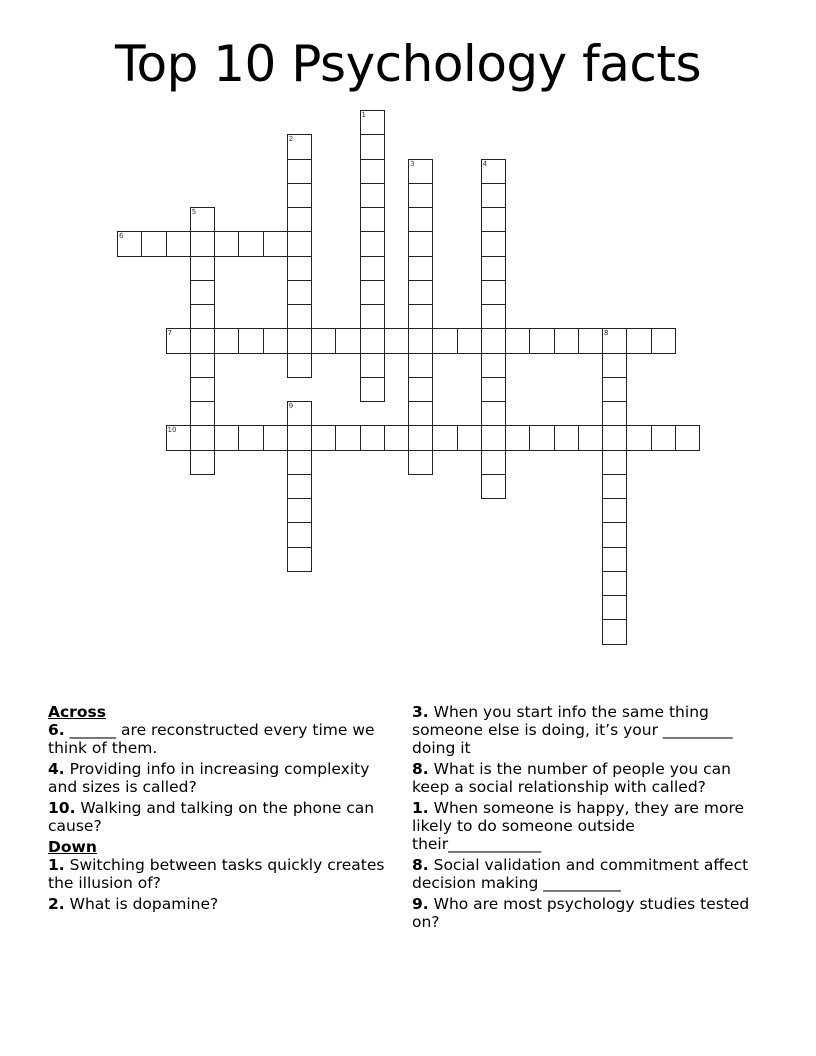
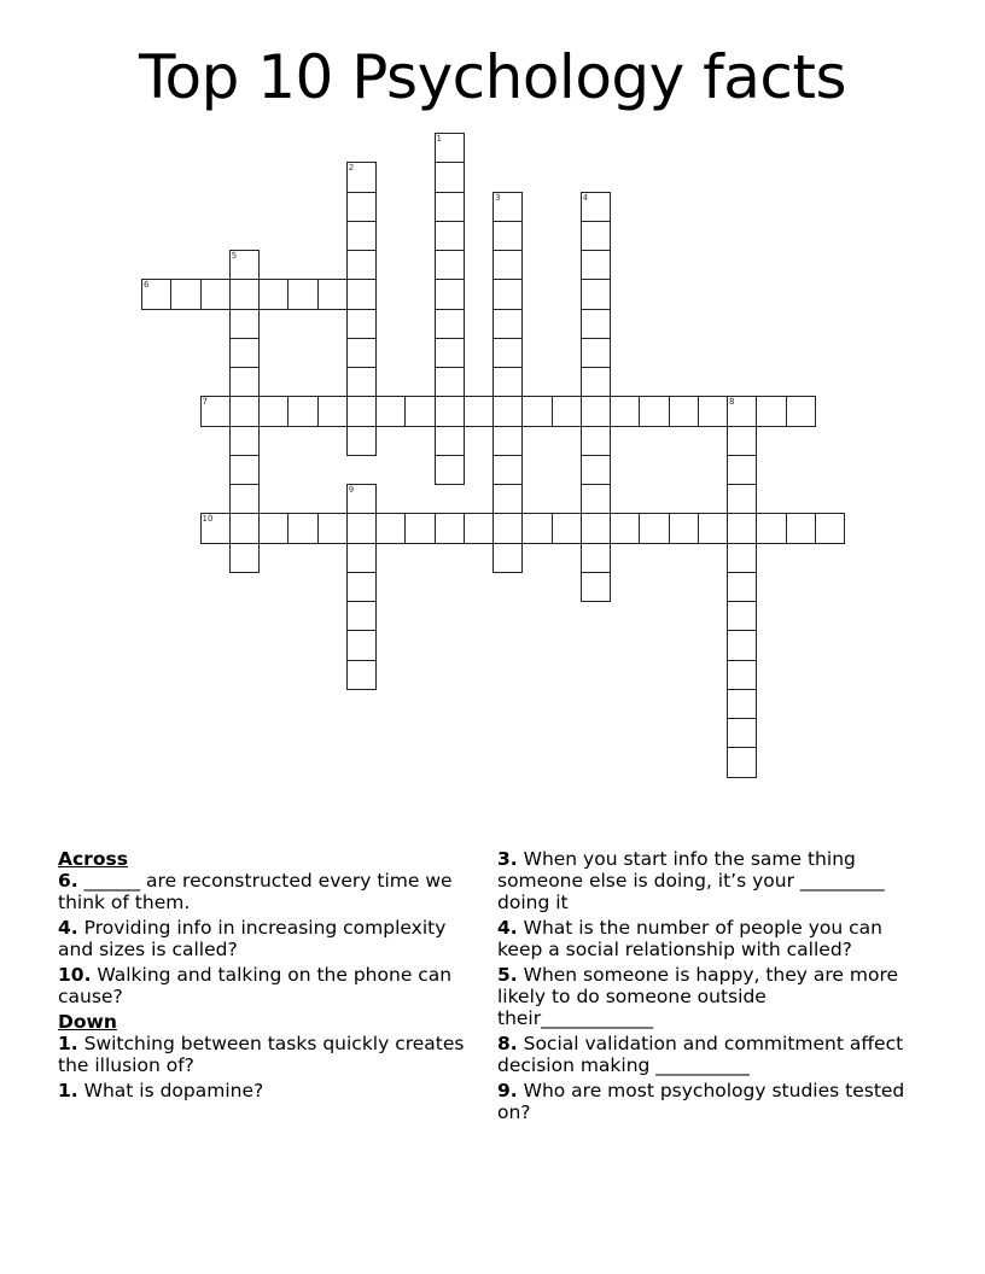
  Top 10 Psychology facts
  1
  2
  3
  4
  5
  6
  7
  8
  9
  10
  Across
  6. ______ are reconstructed every time we think of them.
  4. Providing info in increasing complexity and sizes is called?
  10. Walking and talking on the phone can cause?
  Down
  1. Switching between tasks quickly creates the illusion of?
- 2. What is dopamine?
+ 1. What is dopamine?
  3. When you start info the same thing someone else is doing, it’s your _________ doing it
- 8. What is the number of people you can keep a social relationship with called?
+ 4. What is the number of people you can keep a social relationship with called?
- 1. When someone is happy, they are more likely to do someone outside their____________
+ 5. When someone is happy, they are more likely to do someone outside their____________
  8. Social validation and commitment affect decision making __________
  9. Who are most psychology studies tested on?
